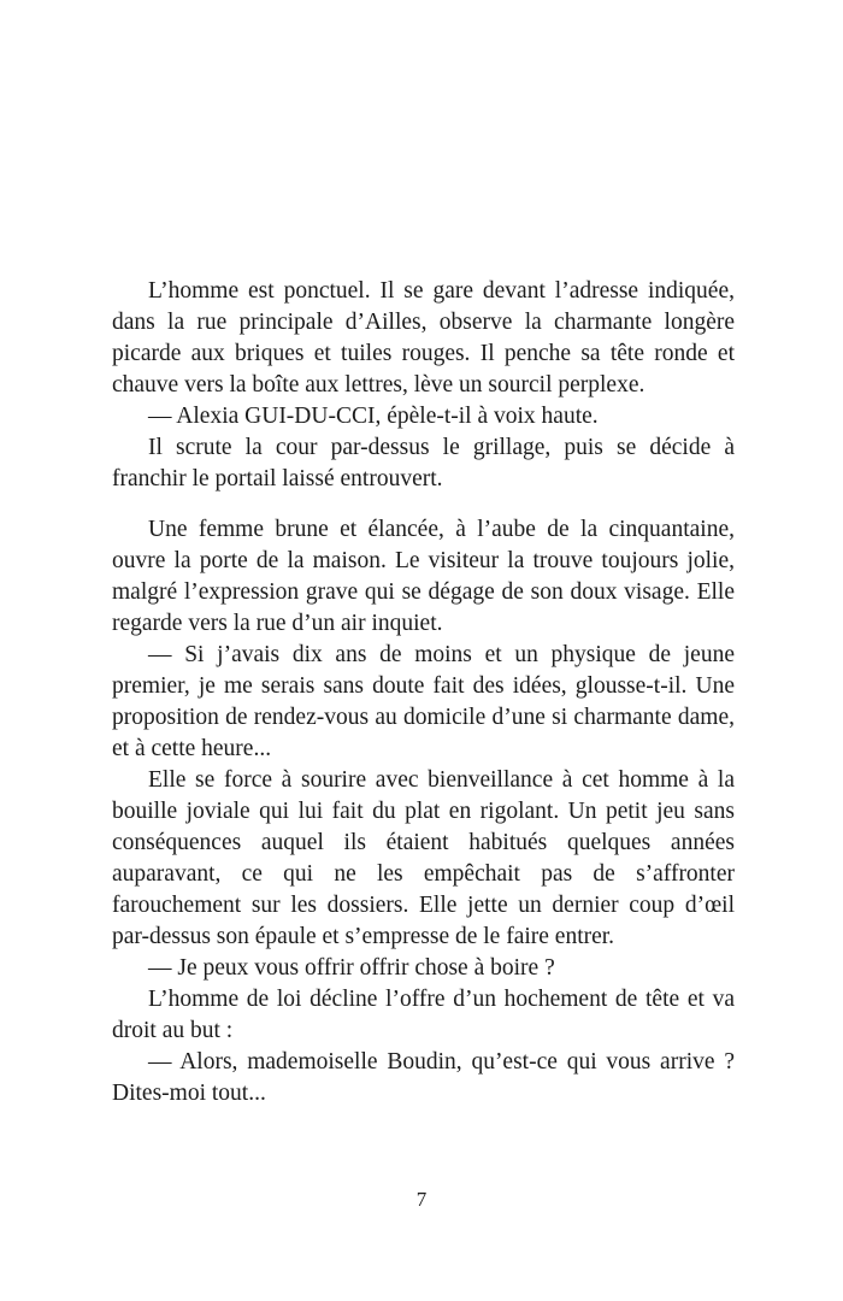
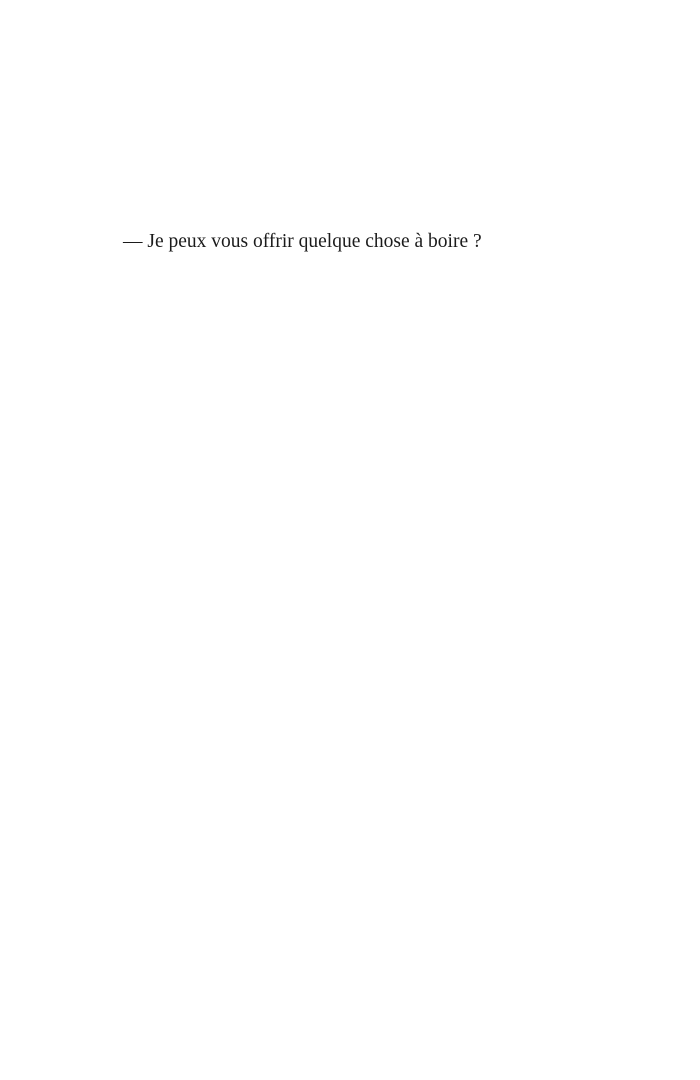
- L’homme est ponctuel. Il se gare devant l’adresse indiquée, dans la rue principale d’Ailles, observe la charmante longère picarde aux briques et tuiles rouges. Il penche sa tête ronde et chauve vers la boîte aux lettres, lève un sourcil perplexe.
- — Alexia GUI-DU-CCI, épèle-t-il à voix haute.
- Il scrute la cour par-dessus le grillage, puis se décide à franchir le portail laissé entrouvert.
- Une femme brune et élancée, à l’aube de la cinquantaine, ouvre la porte de la maison. Le visiteur la trouve toujours jolie, malgré l’expression grave qui se dégage de son doux visage. Elle regarde vers la rue d’un air inquiet.
- — Si j’avais dix ans de moins et un physique de jeune premier, je me serais sans doute fait des idées, glousse-t-il. Une proposition de rendez-vous au domicile d’une si charmante dame, et à cette heure...
- Elle se force à sourire avec bienveillance à cet homme à la bouille joviale qui lui fait du plat en rigolant. Un petit jeu sans conséquences auquel ils étaient habitués quelques années auparavant, ce qui ne les empêchait pas de s’affronter farouchement sur les dossiers. Elle jette un dernier coup d’œil par-dessus son épaule et s’empresse de le faire entrer.
- — Je peux vous offrir offrir chose à boire ?
+ — Je peux vous offrir quelque chose à boire ?
- L’homme de loi décline l’offre d’un hochement de tête et va droit au but :
- — Alors, mademoiselle Boudin, qu’est-ce qui vous arrive ? Dites-moi tout...
- 7
